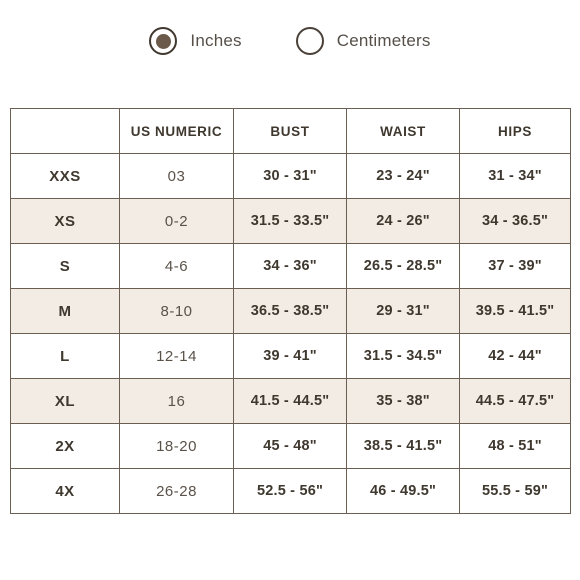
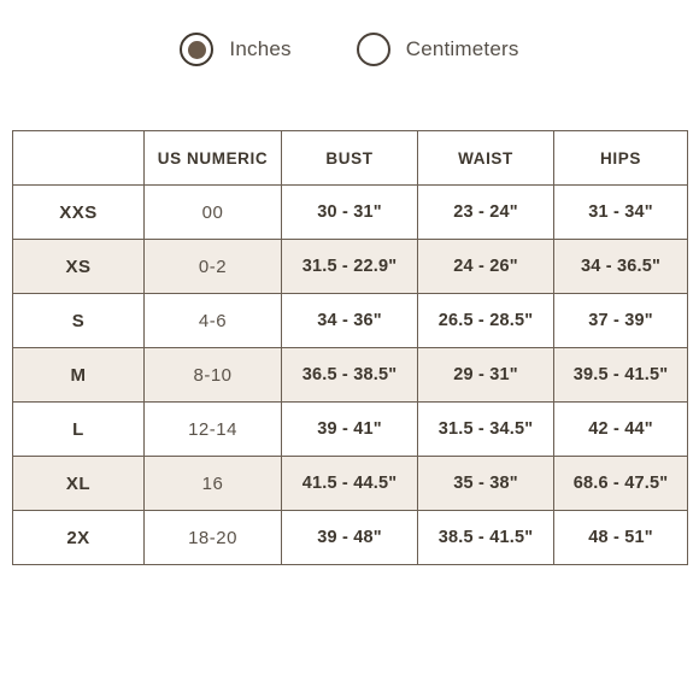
  Inches
  Centimeters
  	US NUMERIC	BUST	WAIST	HIPS
- XXS	03	30 - 31"	23 - 24"	31 - 34"
+ XXS	00	30 - 31"	23 - 24"	31 - 34"
- XS	0-2	31.5 - 33.5"	24 - 26"	34 - 36.5"
+ XS	0-2	31.5 - 22.9"	24 - 26"	34 - 36.5"
  S	4-6	34 - 36"	26.5 - 28.5"	37 - 39"
  M	8-10	36.5 - 38.5"	29 - 31"	39.5 - 41.5"
  L	12-14	39 - 41"	31.5 - 34.5"	42 - 44"
- XL	16	41.5 - 44.5"	35 - 38"	44.5 - 47.5"
+ XL	16	41.5 - 44.5"	35 - 38"	68.6 - 47.5"
- 2X	18-20	45 - 48"	38.5 - 41.5"	48 - 51"
+ 2X	18-20	39 - 48"	38.5 - 41.5"	48 - 51"
- 4X	26-28	52.5 - 56"	46 - 49.5"	55.5 - 59"
